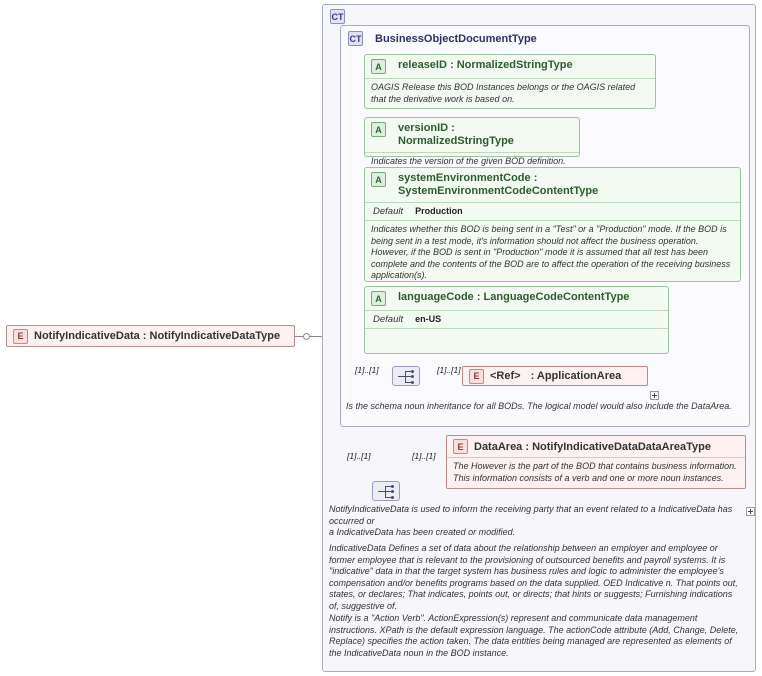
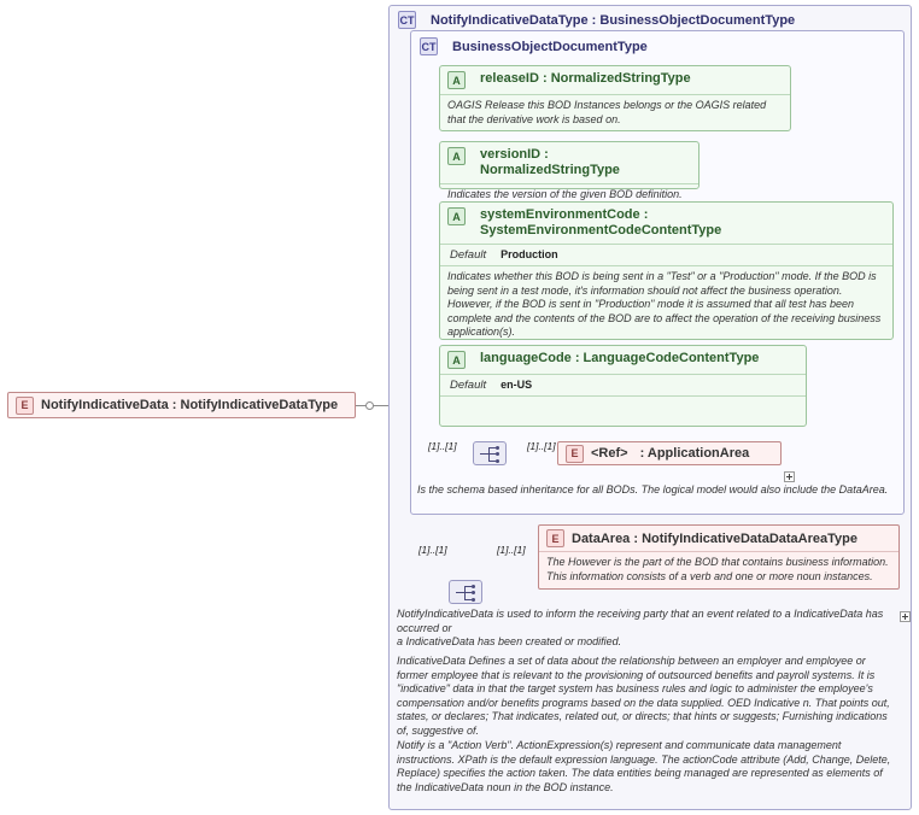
  E
  NotifyIndicativeData : NotifyIndicativeDataType
  CT
+ NotifyIndicativeDataType : BusinessObjectDocumentType
  CT
  BusinessObjectDocumentType
  A
  releaseID : NormalizedStringType
  OAGIS Release this BOD Instances belongs or the OAGIS related that the derivative work is based on.
  A
  versionID : NormalizedStringType
  Indicates the version of the given BOD definition.
  A
  systemEnvironmentCode : SystemEnvironmentCodeContentType
  Default
  Production
  Indicates whether this BOD is being sent in a "Test" or a "Production" mode. If the BOD is being sent in a test mode, it's information should not affect the business operation. However, if the BOD is sent in "Production" mode it is assumed that all test has been complete and the contents of the BOD are to affect the operation of the receiving business application(s).
  A
  languageCode : LanguageCodeContentType
  Default
  en-US
  [1]..[1]
  [1]..[1]
  E
  <Ref>
  : ApplicationArea
- Is the schema noun inheritance for all BODs. The logical model would also include the DataArea.
+ Is the schema based inheritance for all BODs. The logical model would also include the DataArea.
  [1]..[1]
  [1]..[1]
  E
  DataArea : NotifyIndicativeDataDataAreaType
  The However is the part of the BOD that contains business information. This information consists of a verb and one or more noun instances.
  NotifyIndicativeData is used to inform the receiving party that an event related to a IndicativeData has occurred or
  a IndicativeData has been created or modified.
- IndicativeData Defines a set of data about the relationship between an employer and employee or former employee that is relevant to the provisioning of outsourced benefits and payroll systems. It is "indicative" data in that the target system has business rules and logic to administer the employee's compensation and/or benefits programs based on the data supplied. OED Indicative n. That points out, states, or declares; That indicates, points out, or directs; that hints or suggests; Furnishing indications of, suggestive of.
+ IndicativeData Defines a set of data about the relationship between an employer and employee or former employee that is relevant to the provisioning of outsourced benefits and payroll systems. It is "indicative" data in that the target system has business rules and logic to administer the employee's compensation and/or benefits programs based on the data supplied. OED Indicative n. That points out, states, or declares; That indicates, related out, or directs; that hints or suggests; Furnishing indications of, suggestive of.
  Notify is a "Action Verb". ActionExpression(s) represent and communicate data management instructions. XPath is the default expression language. The actionCode attribute (Add, Change, Delete,
  Replace) specifies the action taken. The data entities being managed are represented as elements of the IndicativeData noun in the BOD instance.
